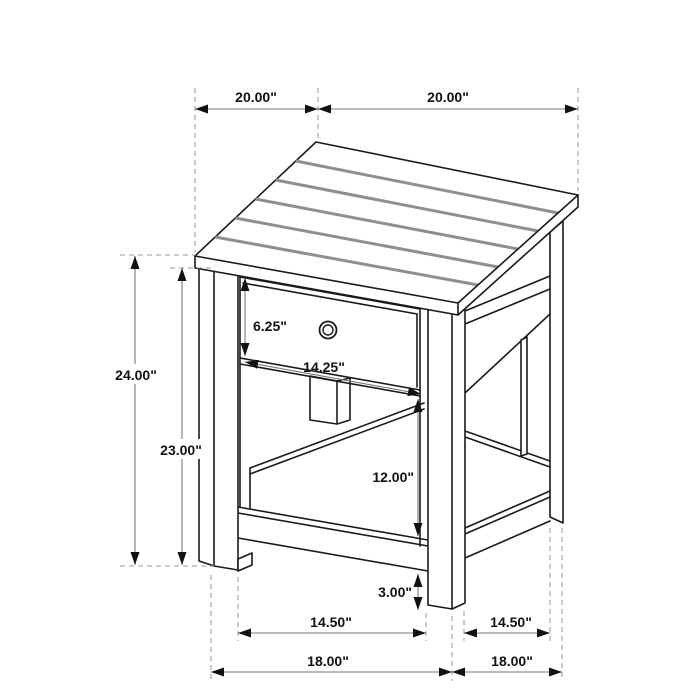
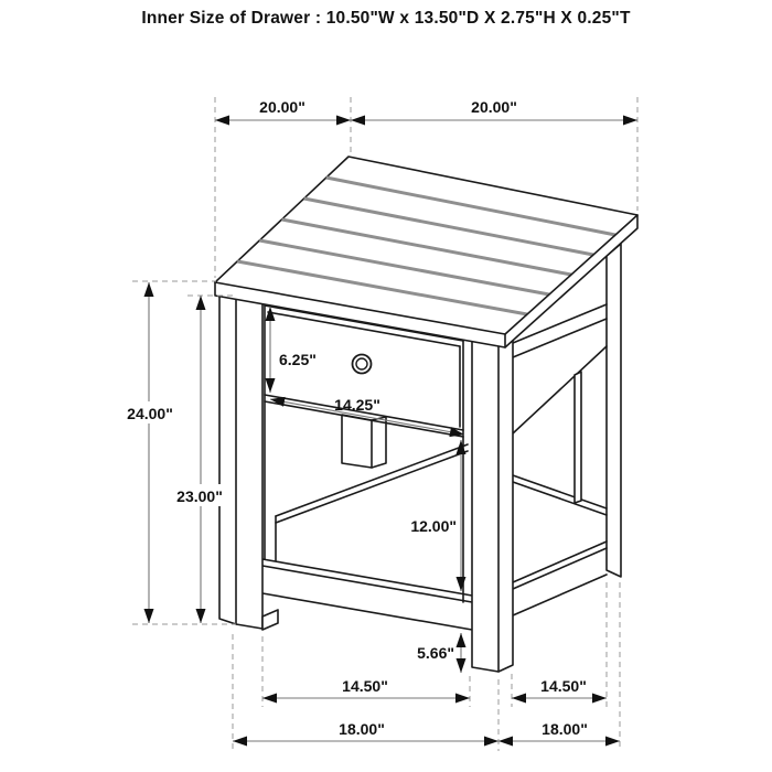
+ Inner Size of Drawer : 10.50"W x 13.50"D X 2.75"H X 0.25"T
  20.00"
  20.00"
  24.00"
  23.00"
  6.25"
  14.25"
  12.00"
- 3.00"
+ 5.66"
  14.50"
  14.50"
  18.00"
  18.00"
